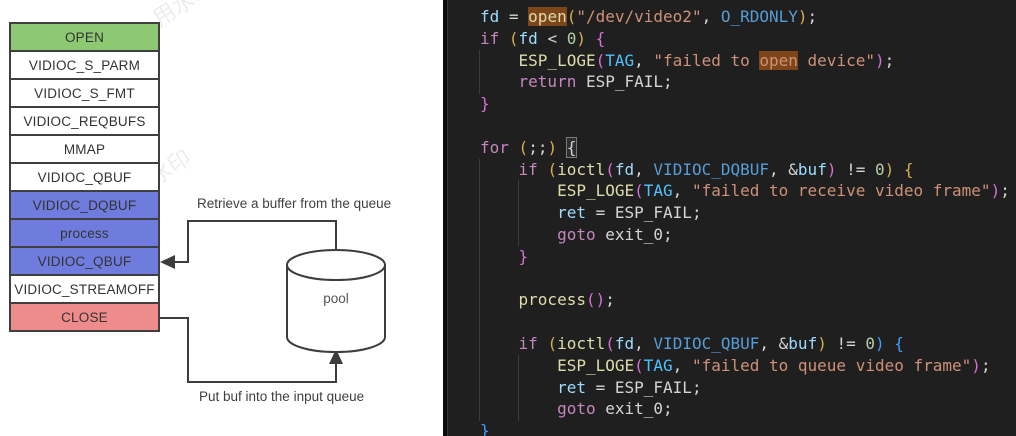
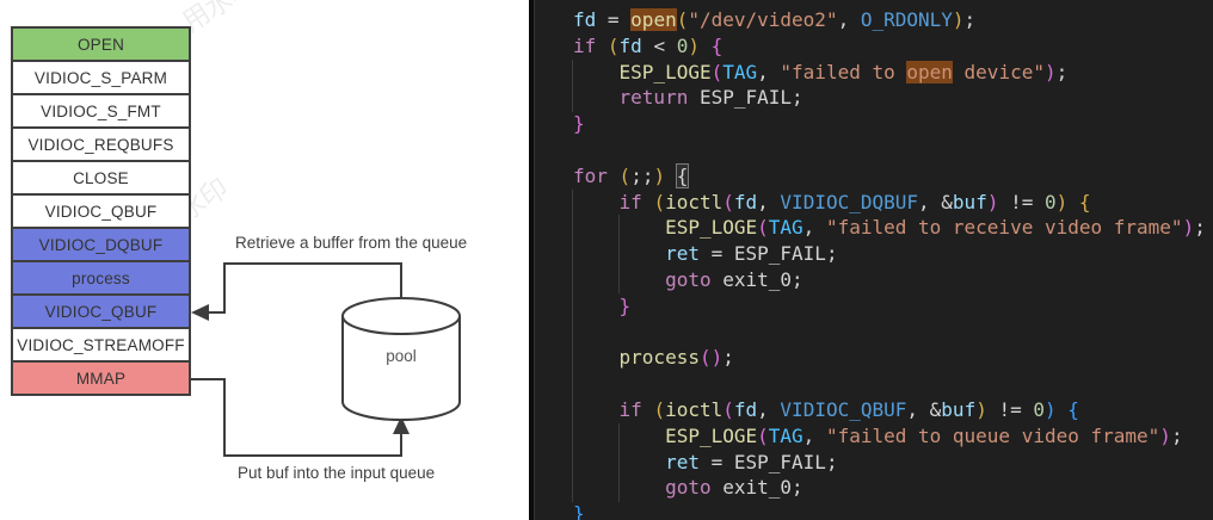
  OPEN
  VIDIOC_S_PARM
  VIDIOC_S_FMT
  VIDIOC_REQBUFS
- MMAP
+ CLOSE
  VIDIOC_QBUF
  VIDIOC_DQBUF
  process
  VIDIOC_QBUF
  VIDIOC_STREAMOFF
- CLOSE
+ MMAP
  Retrieve a buffer from the queue
  Put buf into the input queue
  pool
  fd = open("/dev/video2", O_RDONLY);
  if (fd < 0) {
  ESP_LOGE(TAG, "failed to open device");
  return ESP_FAIL;
  }
  for (;;) {
  if (ioctl(fd, VIDIOC_DQBUF, &buf) != 0) {
  ESP_LOGE(TAG, "failed to receive video frame");
  ret = ESP_FAIL;
  goto exit_0;
  }
  process();
  if (ioctl(fd, VIDIOC_QBUF, &buf) != 0) {
  ESP_LOGE(TAG, "failed to queue video frame");
  ret = ESP_FAIL;
  goto exit_0;
  }
